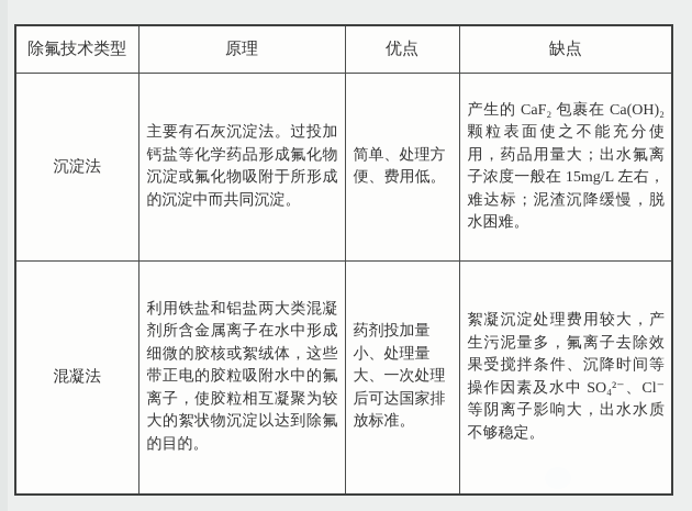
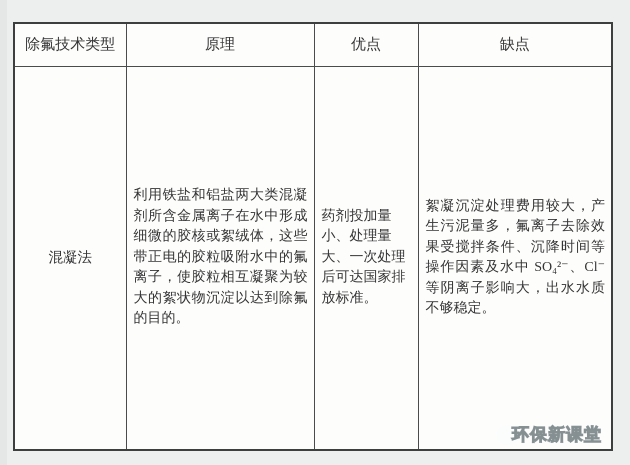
  除氟技术类型	原理	优点	缺点
- 沉淀法	主要有石灰沉淀法。过投加钙盐等化学药品形成氟化物沉淀或氟化物吸附于所形成的沉淀中而共同沉淀。	简单、处理方便、费用低。	产生的 CaF₂ 包裹在 Ca(OH)₂ 颗粒表面使之不能充分使用，药品用量大；出水氟离子浓度一般在 15mg/L 左右，难达标；泥渣沉降缓慢，脱水困难。
  混凝法	利用铁盐和铝盐两大类混凝剂所含金属离子在水中形成细微的胶核或絮绒体，这些带正电的胶粒吸附水中的氟离子，使胶粒相互凝聚为较大的絮状物沉淀以达到除氟的目的。	药剂投加量小、处理量大、一次处理后可达国家排放标准。	絮凝沉淀处理费用较大，产生污泥量多，氟离子去除效果受搅拌条件、沉降时间等操作因素及水中 SO₄²⁻、Cl⁻等阴离子影响大，出水水质不够稳定。
+ 环保新课堂
